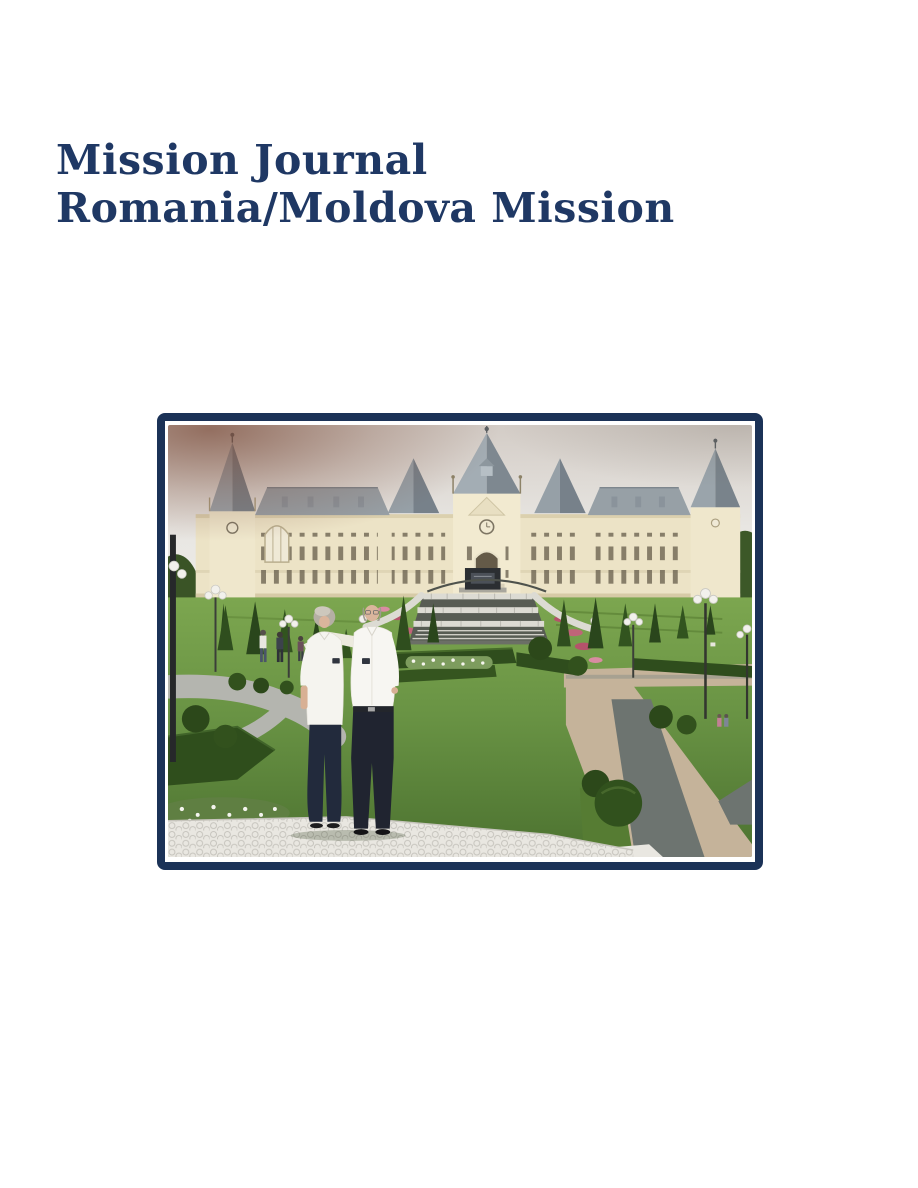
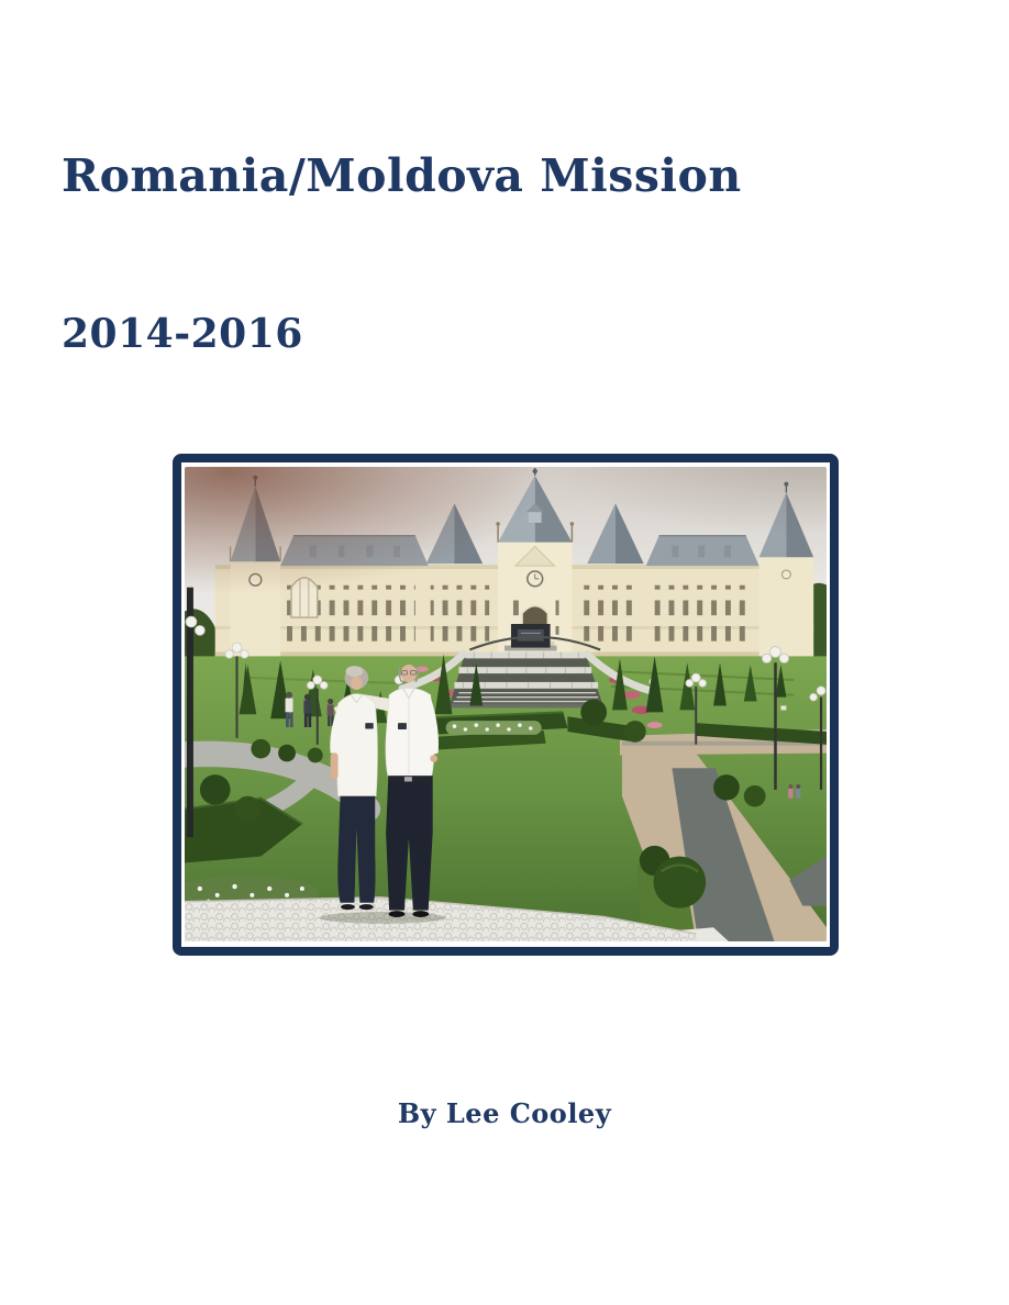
- Mission Journal
  Romania/Moldova Mission
+ 2014-2016
+ By Lee Cooley
